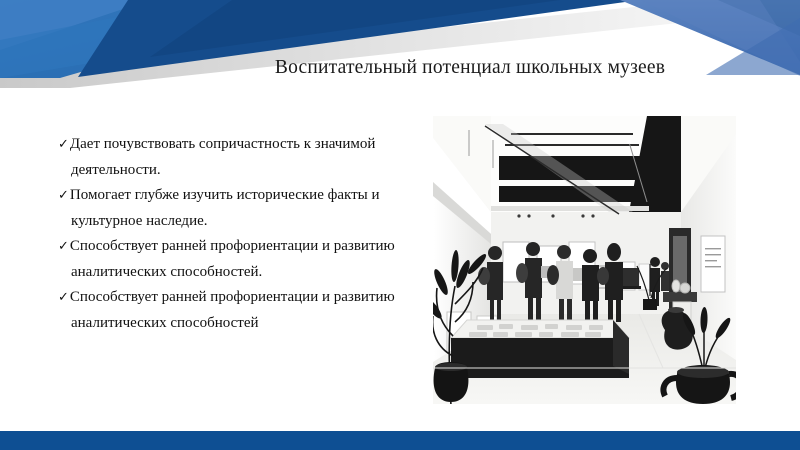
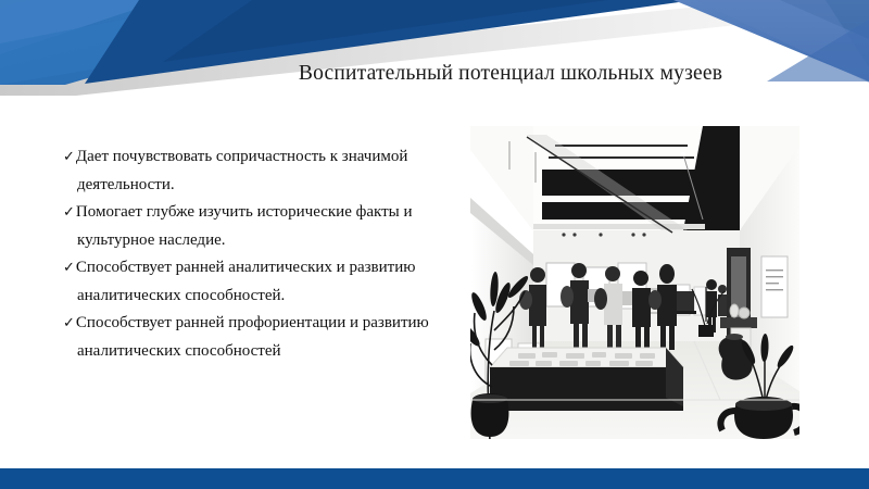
  Воспитательный потенциал школьных музеев
  ✓Дает почувствовать сопричастность к значимой деятельности.
  ✓Помогает глубже изучить исторические факты и культурное наследие.
- ✓Способствует ранней профориентации и развитию аналитических способностей.
+ ✓Способствует ранней аналитических и развитию аналитических способностей.
  ✓Способствует ранней профориентации и развитию аналитических способностей
